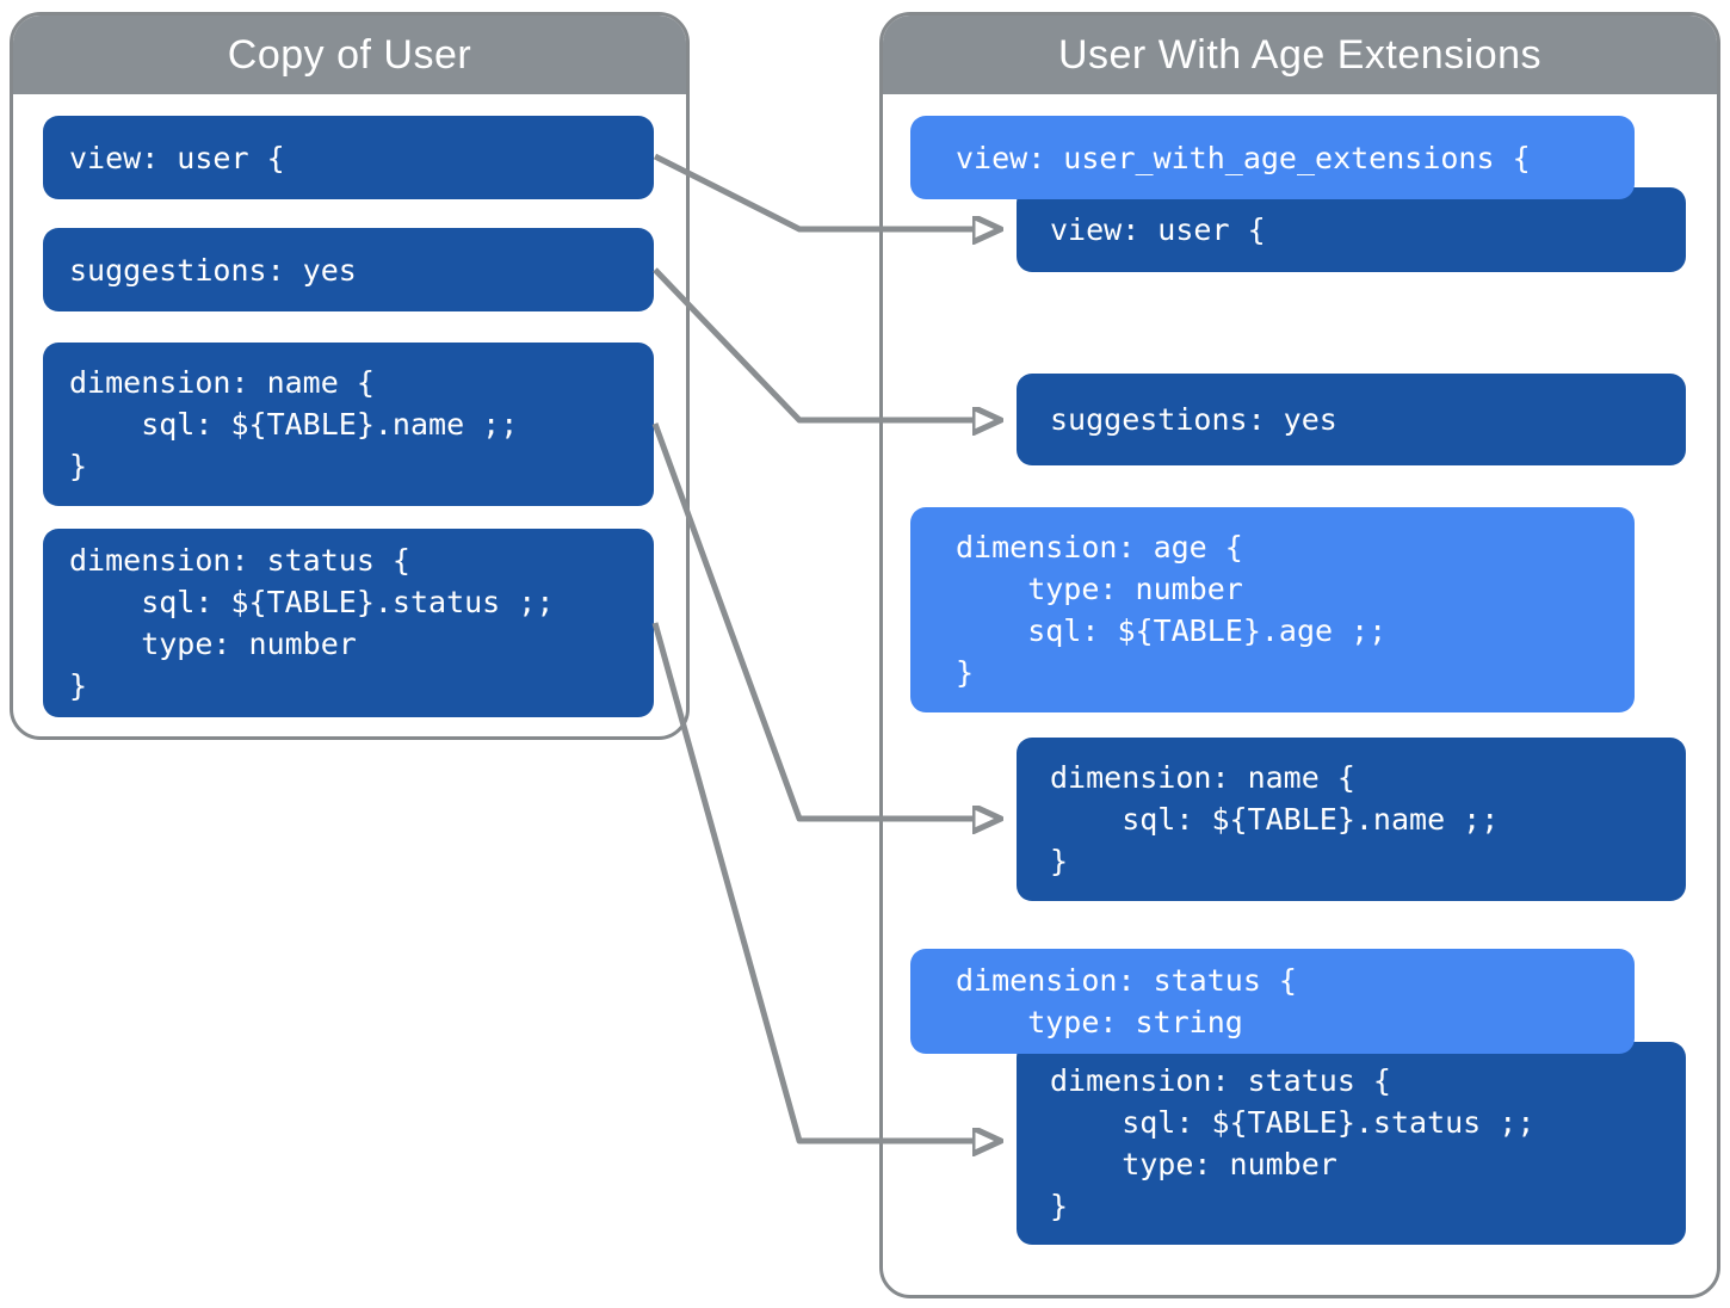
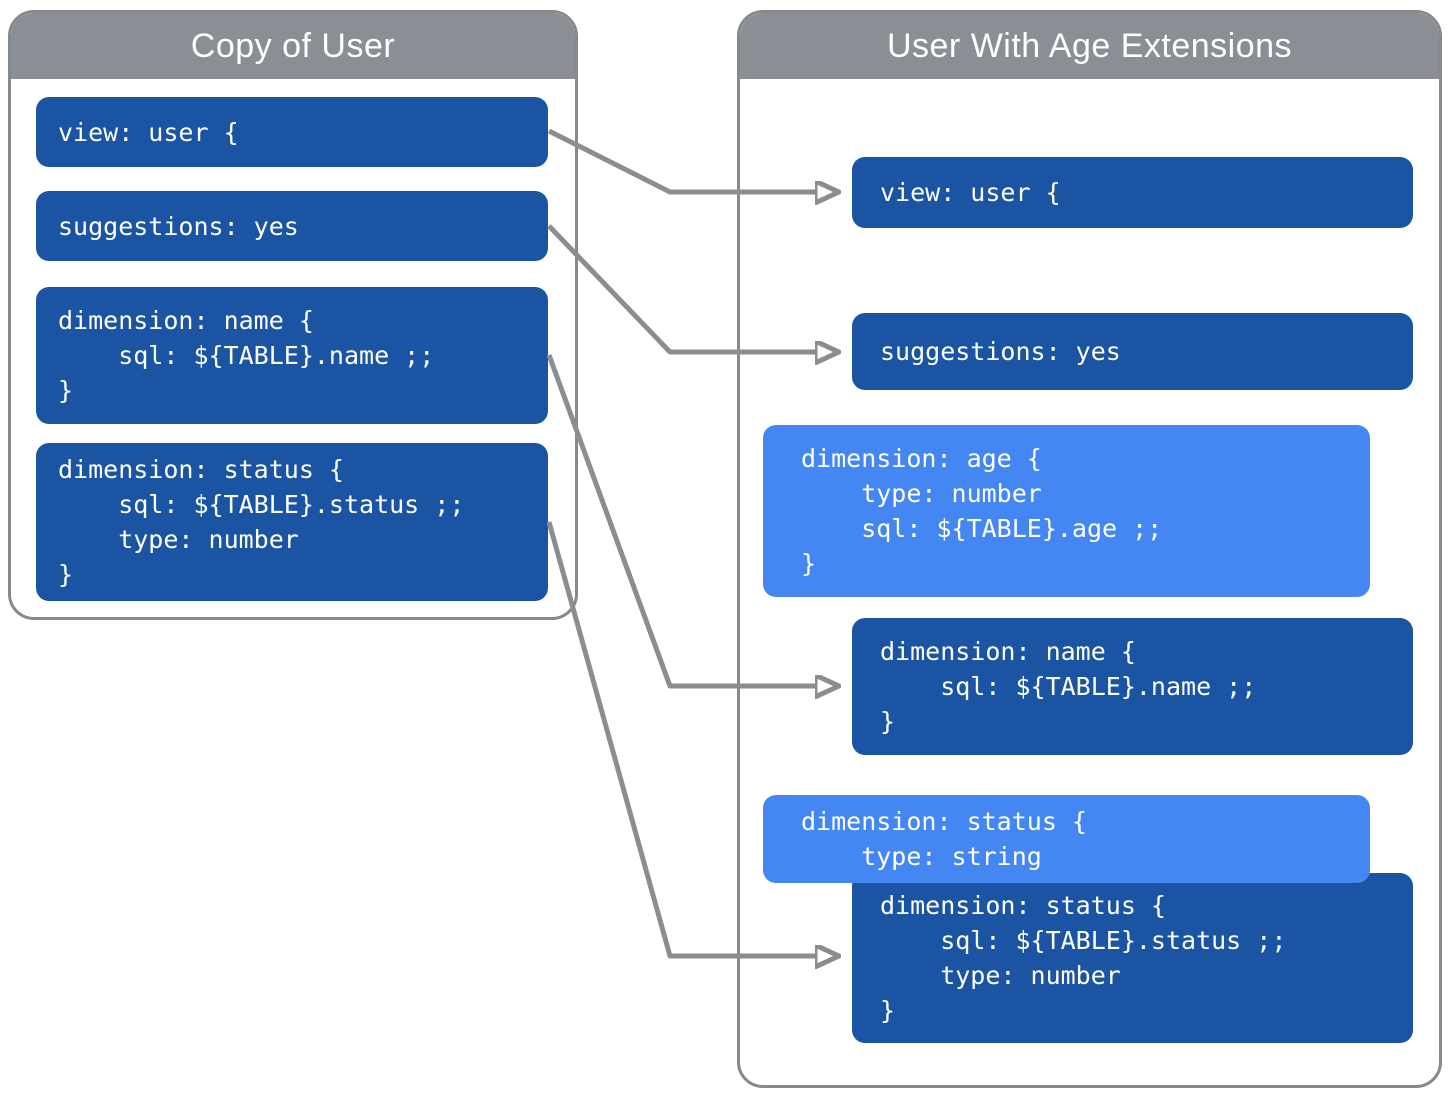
  Copy of User
  User With Age Extensions
  view: user {
  suggestions: yes
  dimension: name {
  sql: ${TABLE}.name ;;
  }
  dimension: status {
  sql: ${TABLE}.status ;;
  type: number
  }
  view: user {
- view: user_with_age_extensions {
  suggestions: yes
  dimension: age {
  type: number
  sql: ${TABLE}.age ;;
  }
  dimension: name {
  sql: ${TABLE}.name ;;
  }
  dimension: status {
  sql: ${TABLE}.status ;;
  type: number
  }
  dimension: status {
  type: string
